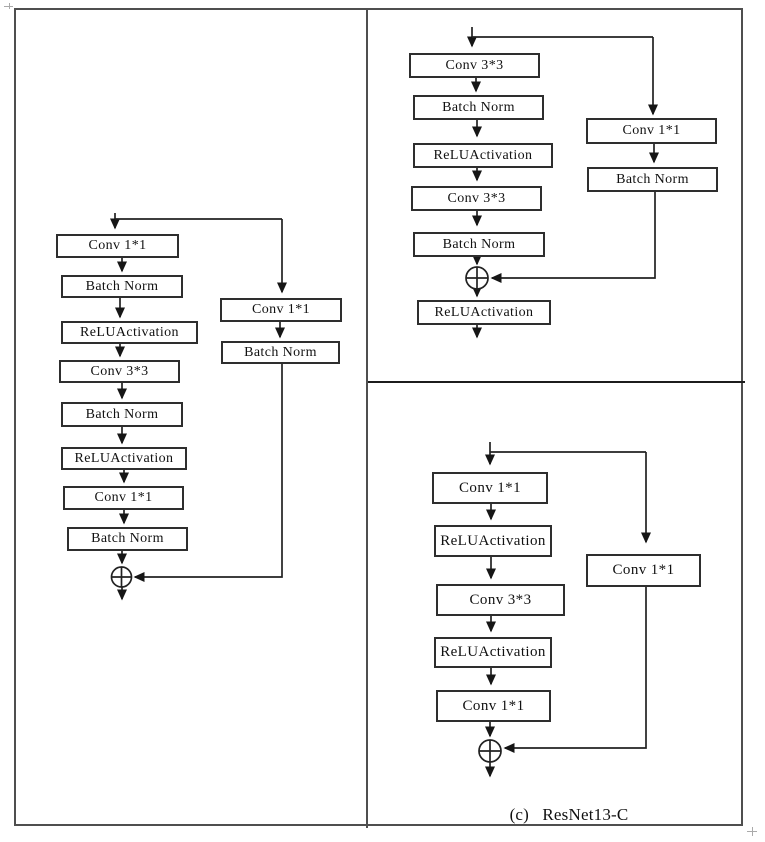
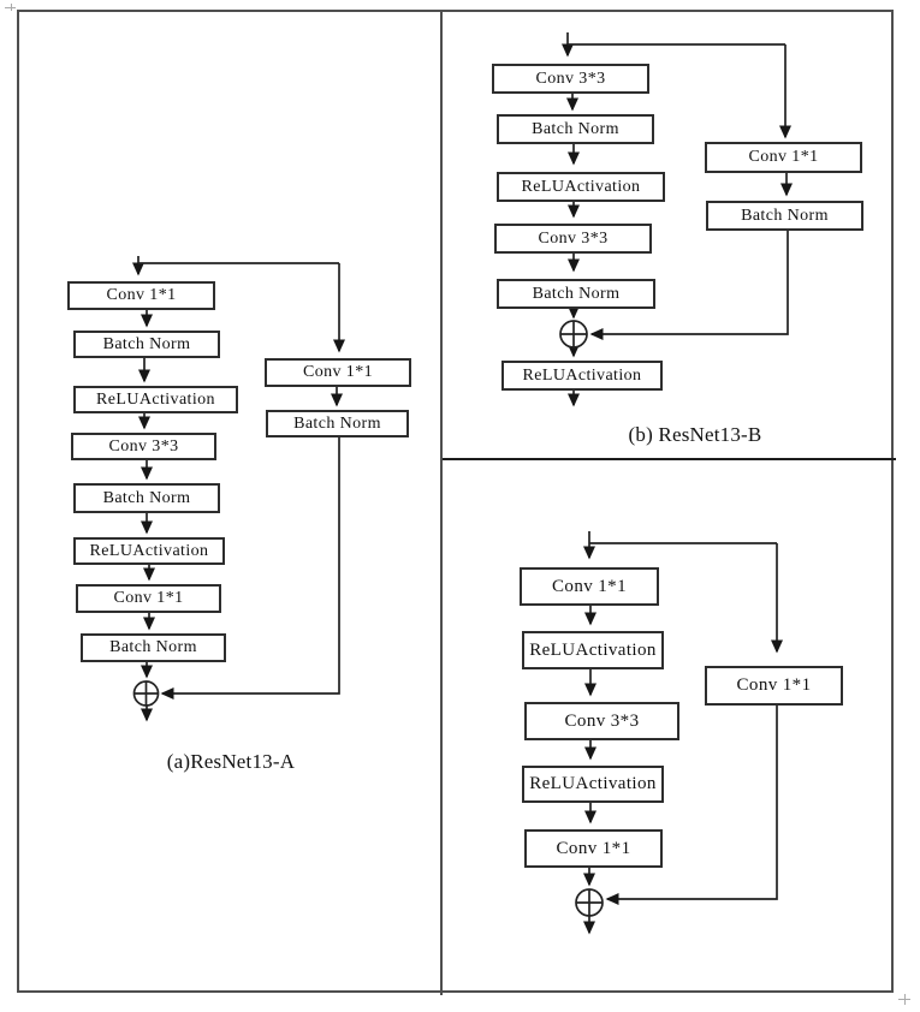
  Conv 1*1
  Batch Norm
  ReLUActivation
  Conv 3*3
  Batch Norm
  ReLUActivation
  Conv 1*1
  Batch Norm
  Conv 1*1
  Batch Norm
+ (a)ResNet13-A
  Conv 3*3
  Batch Norm
  ReLUActivation
  Conv 3*3
  Batch Norm
  ReLUActivation
  Conv 1*1
  Batch Norm
+ (b) ResNet13-B
  Conv 1*1
  ReLUActivation
  Conv 3*3
  ReLUActivation
  Conv 1*1
  Conv 1*1
- (c) ResNet13-C
